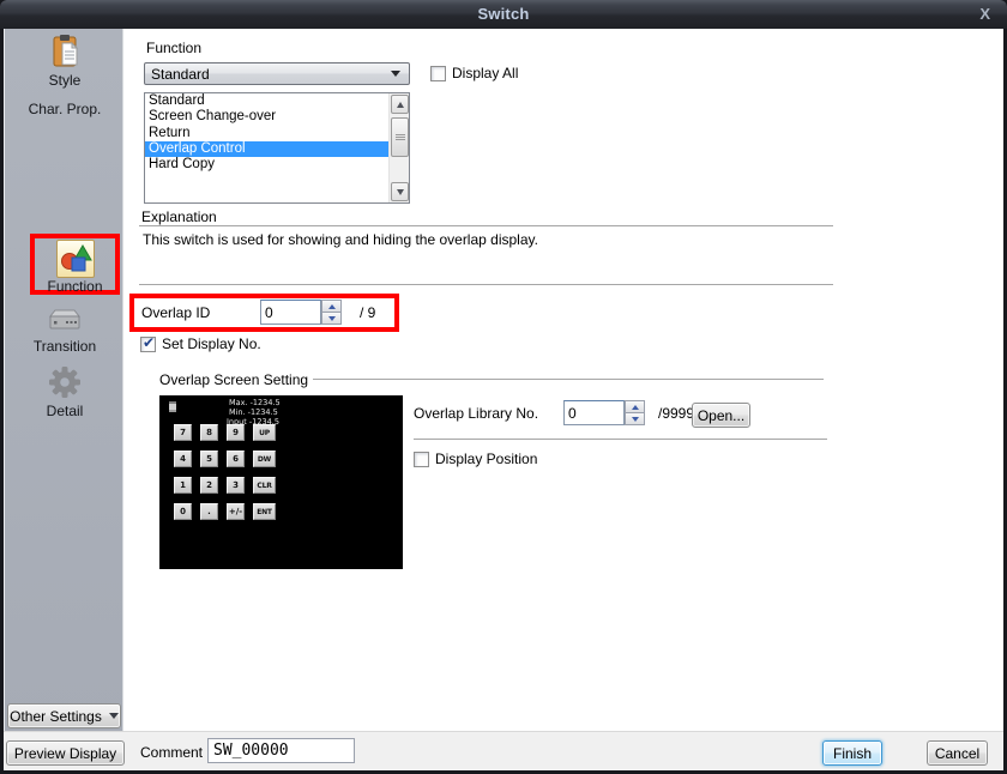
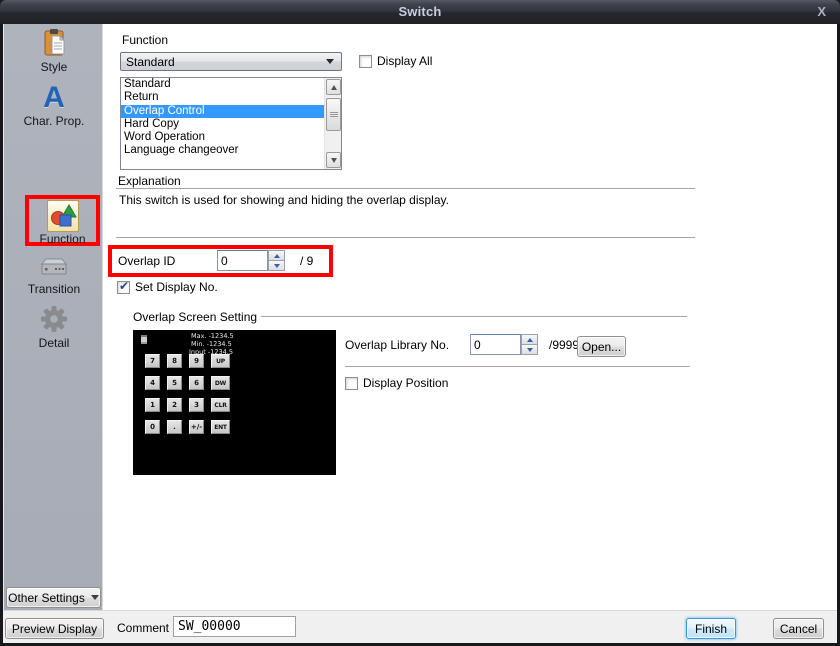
  Switch
  X
  Style
+ A
  Char. Prop.
  Function
  Transition
  Detail
  Other Settings
  Function
  Standard
  Display All
  Standard
- Screen Change-over
  Return
  Overlap Control
  Hard Copy
+ Word Operation
+ Language changeover
  Explanation
  This switch is used for showing and hiding the overlap display.
  Overlap ID
  0
  / 9
  Set Display No.
  Overlap Screen Setting
  Max. -1234.5
  Min. -1234.5
  Input -1234.5
  7
  8
  9
  4
  5
  6
  1
  2
  3
  0
  .
  +/-
  Overlap Library No.
  0
  /9999
  Open...
  Display Position
  Preview Display
  Comment
  SW_00000
  Finish
  Cancel
